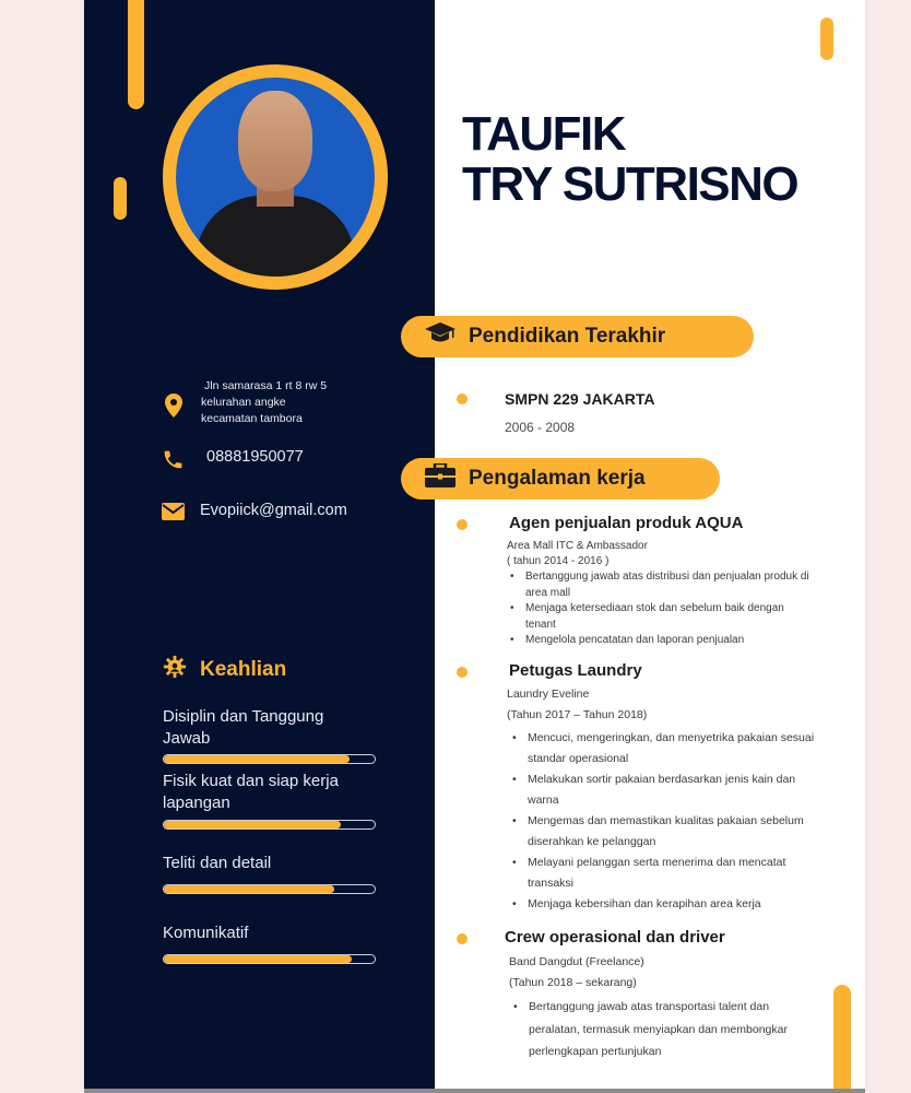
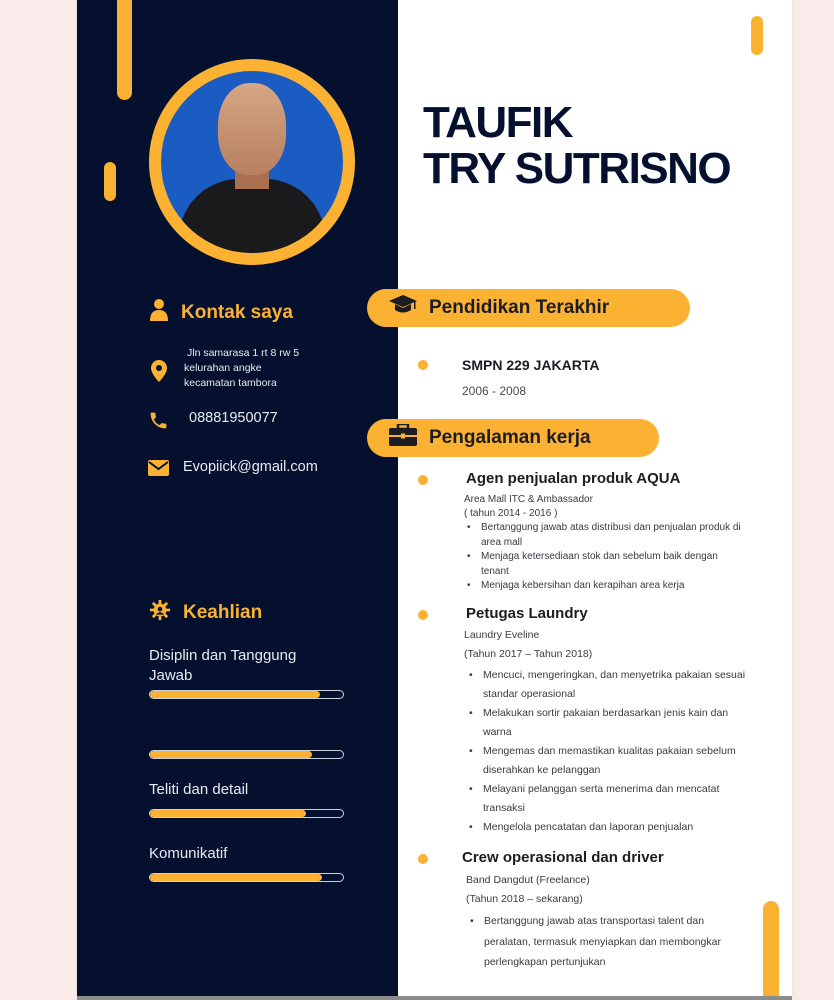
+ Kontak saya
  Jln samarasa 1 rt 8 rw 5
  kelurahan angke
  kecamatan tambora
  08881950077
  Evopiick@gmail.com
  Keahlian
  Disiplin dan Tanggung
  Jawab
- Fisik kuat dan siap kerja
- lapangan
  Teliti dan detail
  Komunikatif
  TAUFIK
  TRY SUTRISNO
  Pendidikan Terakhir
  SMPN 229 JAKARTA
  2006 - 2008
  Pengalaman kerja
  Agen penjualan produk AQUA
  Area Mall ITC & Ambassador
  ( tahun 2014 - 2016 )
  Bertanggung jawab atas distribusi dan penjualan produk di area mall
  Menjaga ketersediaan stok dan sebelum baik dengan tenant
- Mengelola pencatatan dan laporan penjualan
+ Menjaga kebersihan dan kerapihan area kerja
  Petugas Laundry
  Laundry Eveline
  (Tahun 2017 – Tahun 2018)
  Mencuci, mengeringkan, dan menyetrika pakaian sesuai standar operasional
  Melakukan sortir pakaian berdasarkan jenis kain dan warna
  Mengemas dan memastikan kualitas pakaian sebelum diserahkan ke pelanggan
  Melayani pelanggan serta menerima dan mencatat transaksi
- Menjaga kebersihan dan kerapihan area kerja
+ Mengelola pencatatan dan laporan penjualan
  Crew operasional dan driver
  Band Dangdut (Freelance)
  (Tahun 2018 – sekarang)
  Bertanggung jawab atas transportasi talent dan peralatan, termasuk menyiapkan dan membongkar perlengkapan pertunjukan
